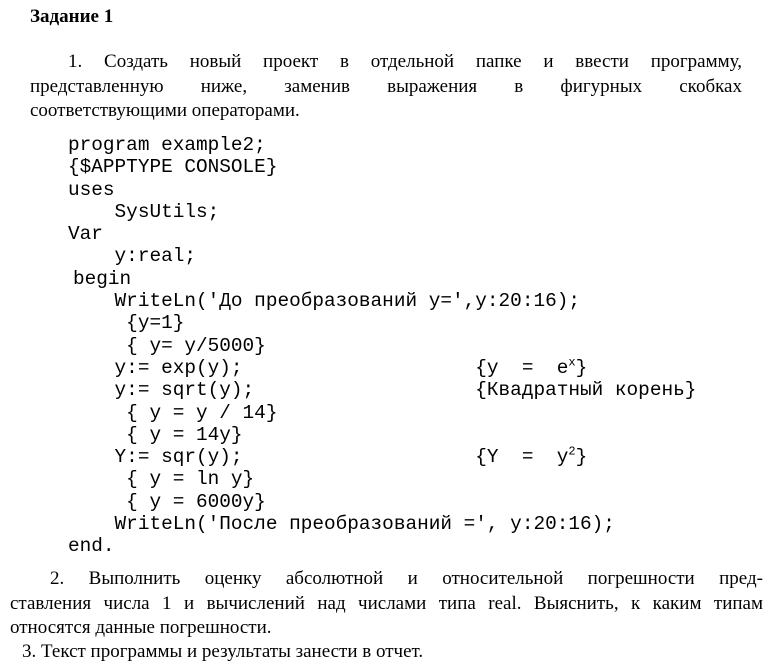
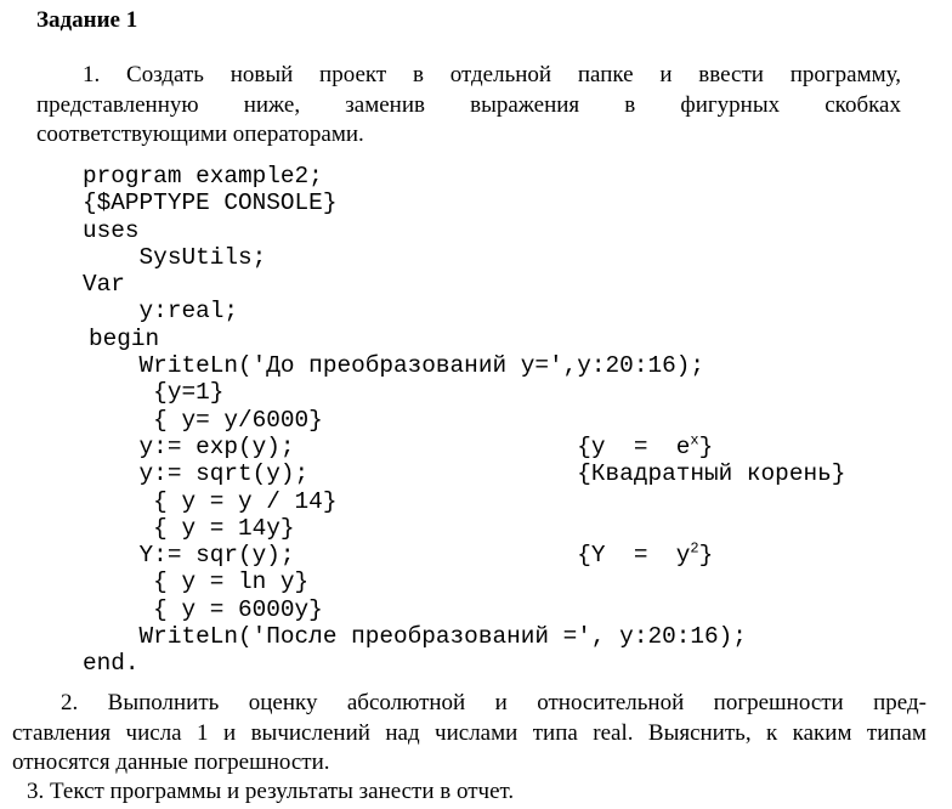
  Задание 1
  1. Создать новый проект в отдельной папке и ввести программу,
  представленную ниже, заменив выражения в фигурных скобках
  соответствующими операторами.
  program example2;
  {$APPTYPE CONSOLE}
  uses
  SysUtils;
  Var
  y:real;
  begin
  WriteLn('До преобразований y=',y:20:16);
  {y=1}
- { y= y/5000}
+ { y= y/6000}
  y:= exp(y); {y = ex}
  y:= sqrt(y); {Квадратный корень}
  { y = y / 14}
  { y = 14y}
  Y:= sqr(y); {Y = y2}
  { y = ln y}
  { y = 6000y}
  WriteLn('После преобразований =', y:20:16);
  end.
  2. Выполнить оценку абсолютной и относительной погрешности пред-
  ставления числа 1 и вычислений над числами типа real. Выяснить, к каким типам
  относятся данные погрешности.
  3. Текст программы и результаты занести в отчет.
